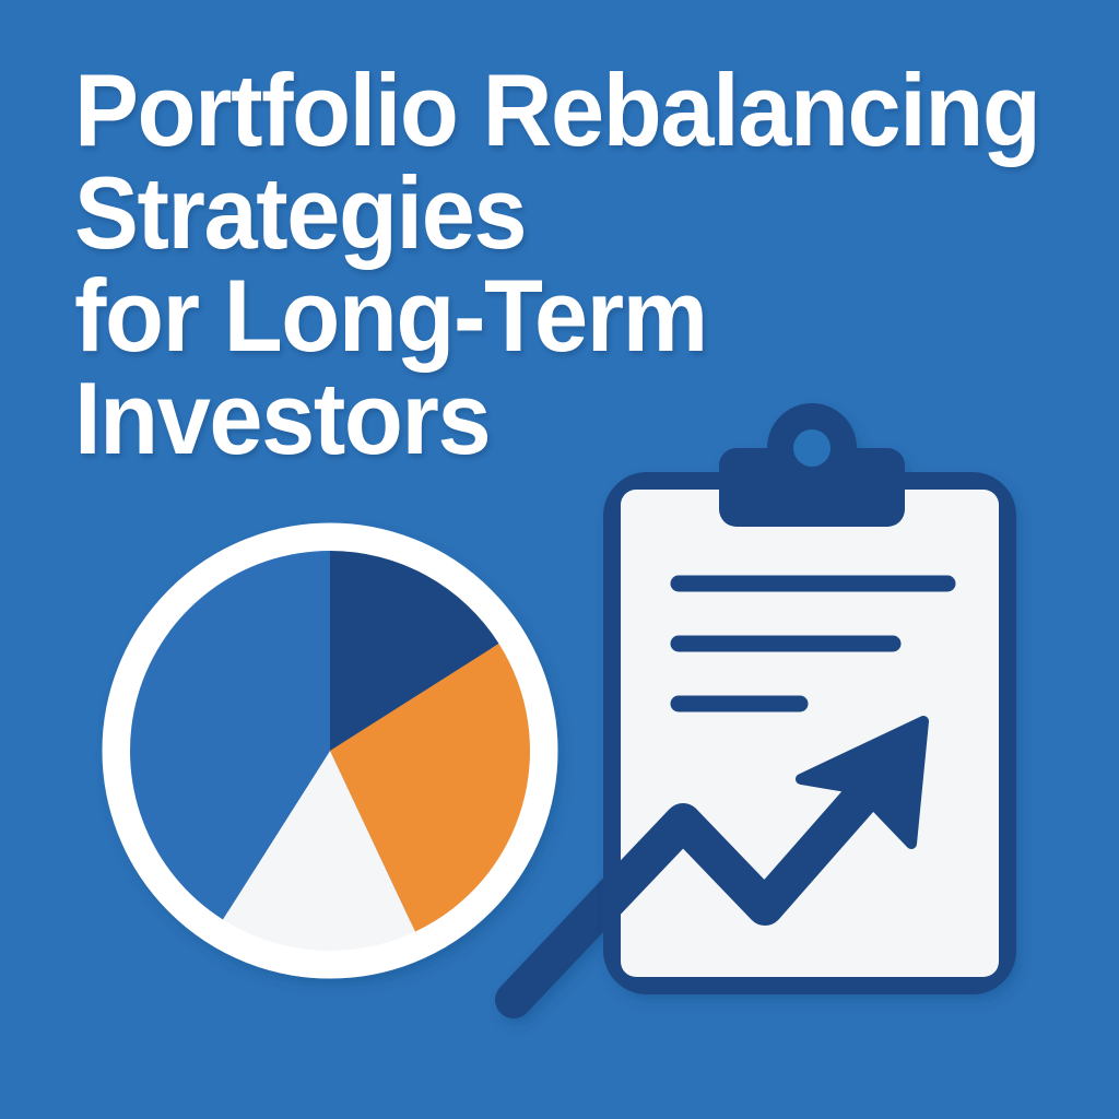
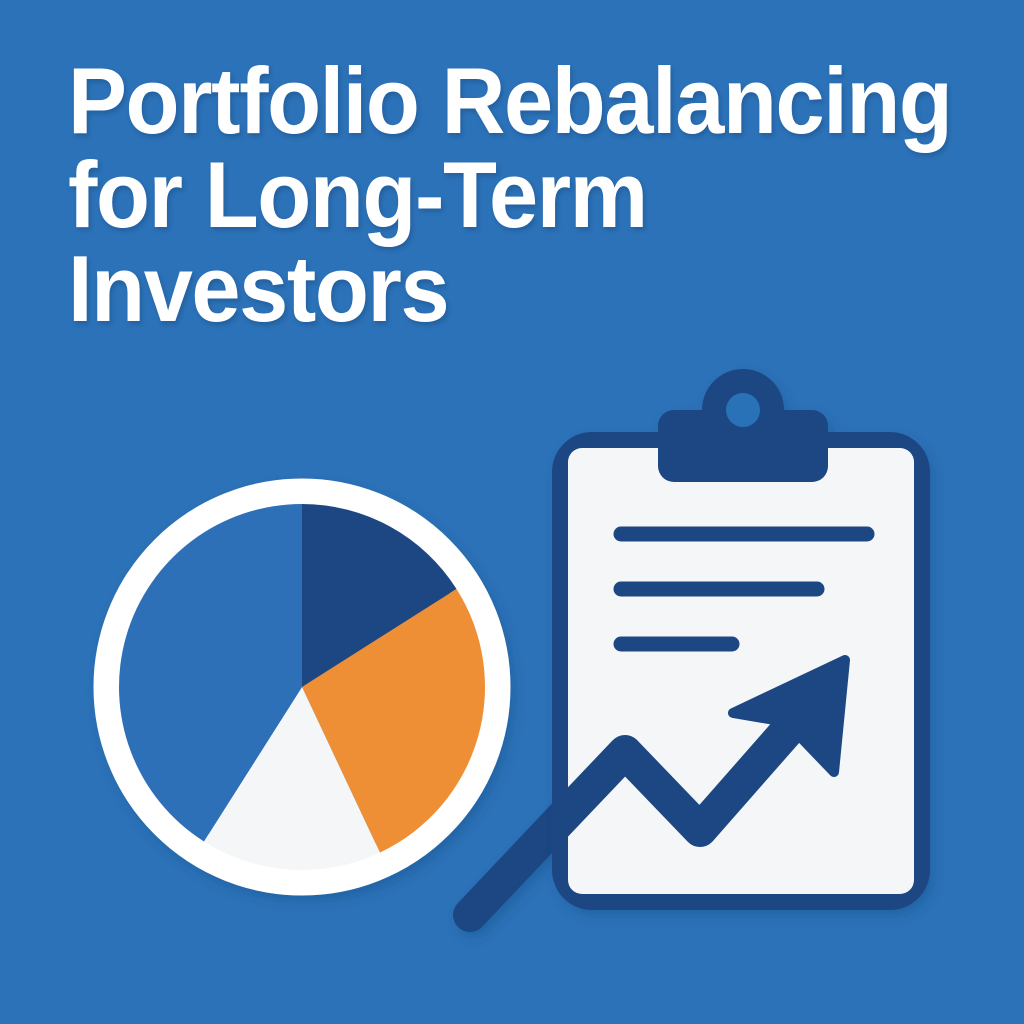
  Portfolio Rebalancing
- Strategies
  for Long-Term
  Investors
